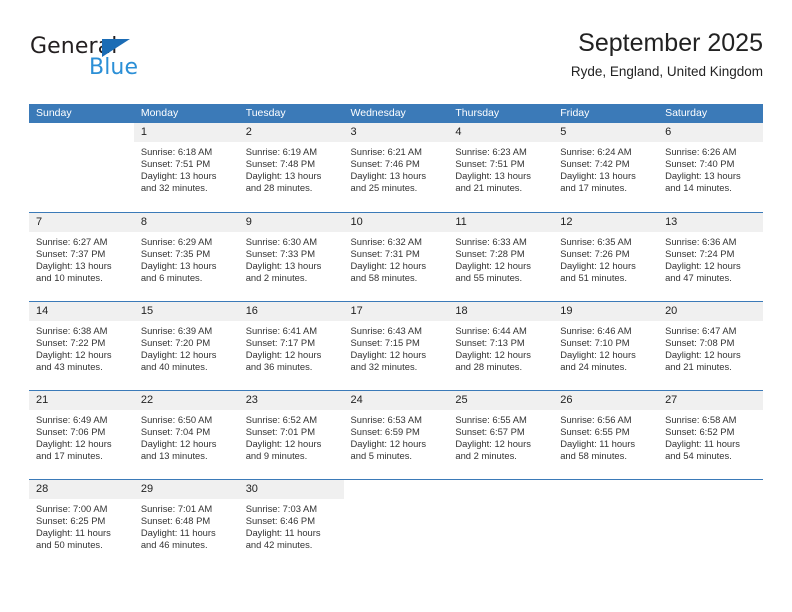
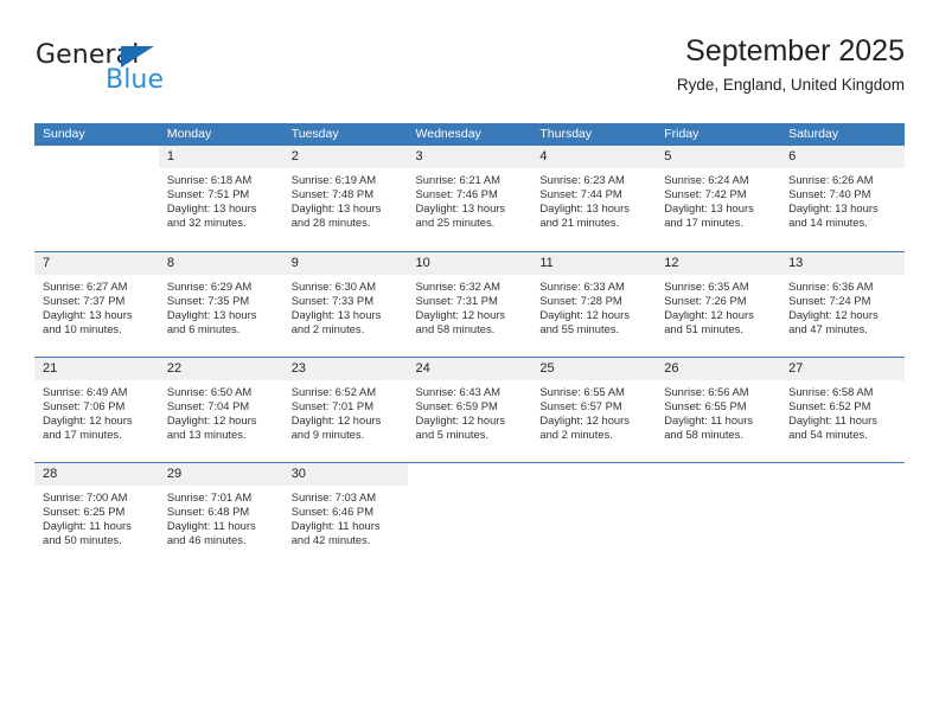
  General
  Blue
  September 2025
  Ryde, England, United Kingdom
  Sunday	Monday	Tuesday	Wednesday	Thursday	Friday	Saturday
- 	1Sunrise: 6:18 AMSunset: 7:51 PMDaylight: 13 hoursand 32 minutes.	2Sunrise: 6:19 AMSunset: 7:48 PMDaylight: 13 hoursand 28 minutes.	3Sunrise: 6:21 AMSunset: 7:46 PMDaylight: 13 hoursand 25 minutes.	4Sunrise: 6:23 AMSunset: 7:51 PMDaylight: 13 hoursand 21 minutes.	5Sunrise: 6:24 AMSunset: 7:42 PMDaylight: 13 hoursand 17 minutes.	6Sunrise: 6:26 AMSunset: 7:40 PMDaylight: 13 hoursand 14 minutes.
+ 	1Sunrise: 6:18 AMSunset: 7:51 PMDaylight: 13 hoursand 32 minutes.	2Sunrise: 6:19 AMSunset: 7:48 PMDaylight: 13 hoursand 28 minutes.	3Sunrise: 6:21 AMSunset: 7:46 PMDaylight: 13 hoursand 25 minutes.	4Sunrise: 6:23 AMSunset: 7:44 PMDaylight: 13 hoursand 21 minutes.	5Sunrise: 6:24 AMSunset: 7:42 PMDaylight: 13 hoursand 17 minutes.	6Sunrise: 6:26 AMSunset: 7:40 PMDaylight: 13 hoursand 14 minutes.
  7Sunrise: 6:27 AMSunset: 7:37 PMDaylight: 13 hoursand 10 minutes.	8Sunrise: 6:29 AMSunset: 7:35 PMDaylight: 13 hoursand 6 minutes.	9Sunrise: 6:30 AMSunset: 7:33 PMDaylight: 13 hoursand 2 minutes.	10Sunrise: 6:32 AMSunset: 7:31 PMDaylight: 12 hoursand 58 minutes.	11Sunrise: 6:33 AMSunset: 7:28 PMDaylight: 12 hoursand 55 minutes.	12Sunrise: 6:35 AMSunset: 7:26 PMDaylight: 12 hoursand 51 minutes.	13Sunrise: 6:36 AMSunset: 7:24 PMDaylight: 12 hoursand 47 minutes.
- 14Sunrise: 6:38 AMSunset: 7:22 PMDaylight: 12 hoursand 43 minutes.	15Sunrise: 6:39 AMSunset: 7:20 PMDaylight: 12 hoursand 40 minutes.	16Sunrise: 6:41 AMSunset: 7:17 PMDaylight: 12 hoursand 36 minutes.	17Sunrise: 6:43 AMSunset: 7:15 PMDaylight: 12 hoursand 32 minutes.	18Sunrise: 6:44 AMSunset: 7:13 PMDaylight: 12 hoursand 28 minutes.	19Sunrise: 6:46 AMSunset: 7:10 PMDaylight: 12 hoursand 24 minutes.	20Sunrise: 6:47 AMSunset: 7:08 PMDaylight: 12 hoursand 21 minutes.
- 21Sunrise: 6:49 AMSunset: 7:06 PMDaylight: 12 hoursand 17 minutes.	22Sunrise: 6:50 AMSunset: 7:04 PMDaylight: 12 hoursand 13 minutes.	23Sunrise: 6:52 AMSunset: 7:01 PMDaylight: 12 hoursand 9 minutes.	24Sunrise: 6:53 AMSunset: 6:59 PMDaylight: 12 hoursand 5 minutes.	25Sunrise: 6:55 AMSunset: 6:57 PMDaylight: 12 hoursand 2 minutes.	26Sunrise: 6:56 AMSunset: 6:55 PMDaylight: 11 hoursand 58 minutes.	27Sunrise: 6:58 AMSunset: 6:52 PMDaylight: 11 hoursand 54 minutes.
+ 21Sunrise: 6:49 AMSunset: 7:06 PMDaylight: 12 hoursand 17 minutes.	22Sunrise: 6:50 AMSunset: 7:04 PMDaylight: 12 hoursand 13 minutes.	23Sunrise: 6:52 AMSunset: 7:01 PMDaylight: 12 hoursand 9 minutes.	24Sunrise: 6:43 AMSunset: 6:59 PMDaylight: 12 hoursand 5 minutes.	25Sunrise: 6:55 AMSunset: 6:57 PMDaylight: 12 hoursand 2 minutes.	26Sunrise: 6:56 AMSunset: 6:55 PMDaylight: 11 hoursand 58 minutes.	27Sunrise: 6:58 AMSunset: 6:52 PMDaylight: 11 hoursand 54 minutes.
  28Sunrise: 7:00 AMSunset: 6:25 PMDaylight: 11 hoursand 50 minutes.	29Sunrise: 7:01 AMSunset: 6:48 PMDaylight: 11 hoursand 46 minutes.	30Sunrise: 7:03 AMSunset: 6:46 PMDaylight: 11 hoursand 42 minutes.
